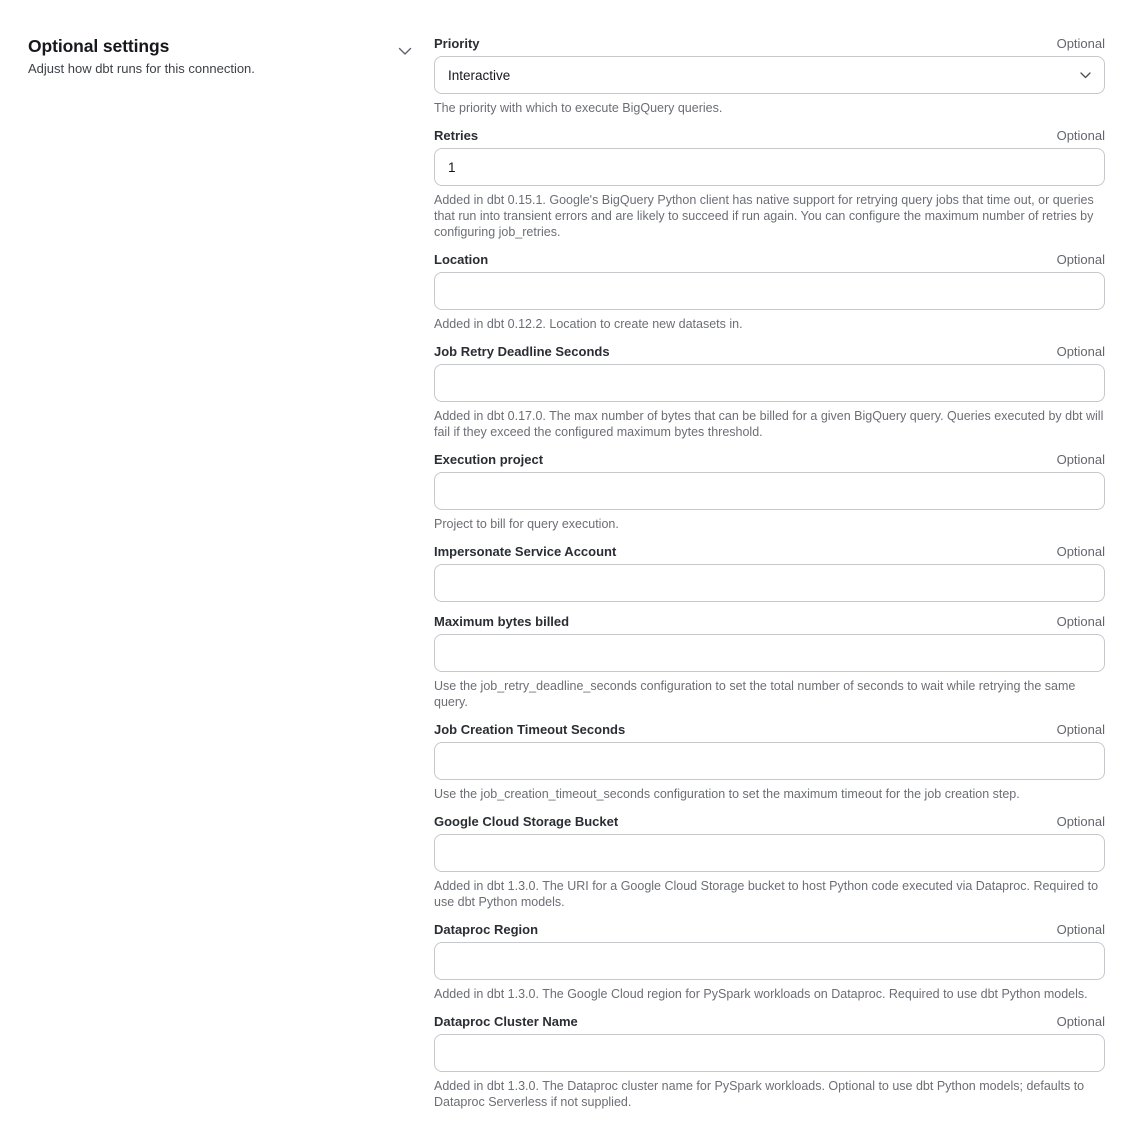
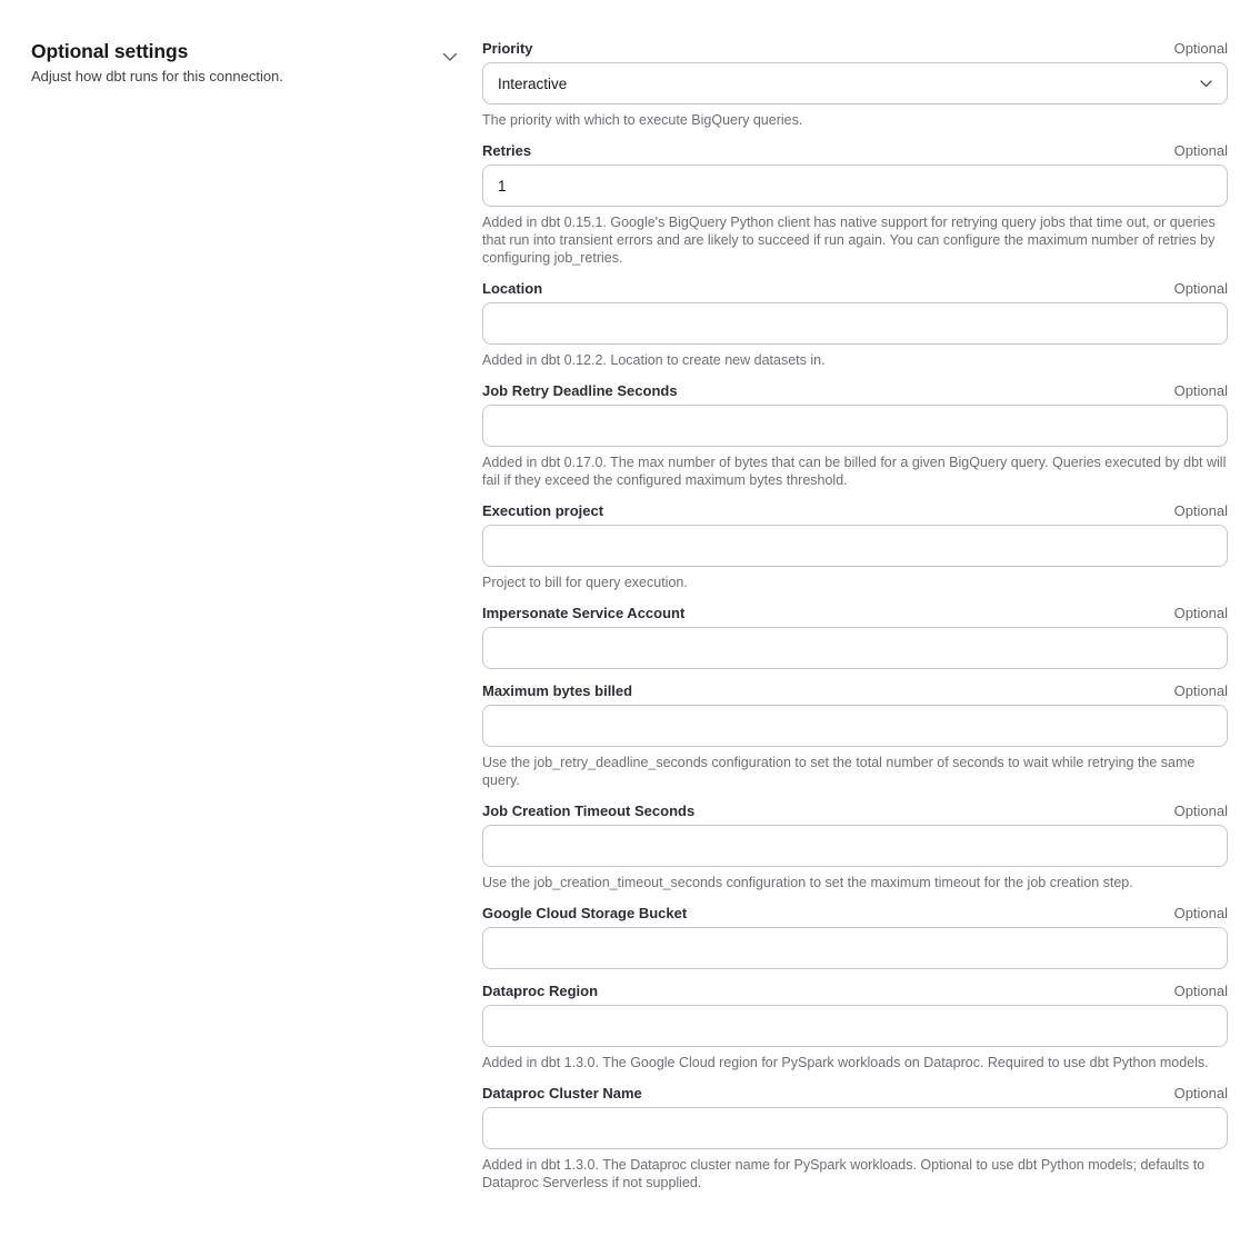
  Optional settings
  Adjust how dbt runs for this connection.
  Priority
  Optional
  Interactive
  The priority with which to execute BigQuery queries.
  Retries
  Optional
  1
  Added in dbt 0.15.1. Google's BigQuery Python client has native support for retrying query jobs that time out, or queries that run into transient errors and are likely to succeed if run again. You can configure the maximum number of retries by configuring job_retries.
  Location
  Optional
  Added in dbt 0.12.2. Location to create new datasets in.
  Job Retry Deadline Seconds
  Optional
  Added in dbt 0.17.0. The max number of bytes that can be billed for a given BigQuery query. Queries executed by dbt will fail if they exceed the configured maximum bytes threshold.
  Execution project
  Optional
  Project to bill for query execution.
  Impersonate Service Account
  Optional
  Maximum bytes billed
  Optional
  Use the job_retry_deadline_seconds configuration to set the total number of seconds to wait while retrying the same query.
  Job Creation Timeout Seconds
  Optional
  Use the job_creation_timeout_seconds configuration to set the maximum timeout for the job creation step.
  Google Cloud Storage Bucket
  Optional
- Added in dbt 1.3.0. The URI for a Google Cloud Storage bucket to host Python code executed via Dataproc. Required to use dbt Python models.
  Dataproc Region
  Optional
  Added in dbt 1.3.0. The Google Cloud region for PySpark workloads on Dataproc. Required to use dbt Python models.
  Dataproc Cluster Name
  Optional
  Added in dbt 1.3.0. The Dataproc cluster name for PySpark workloads. Optional to use dbt Python models; defaults to Dataproc Serverless if not supplied.
